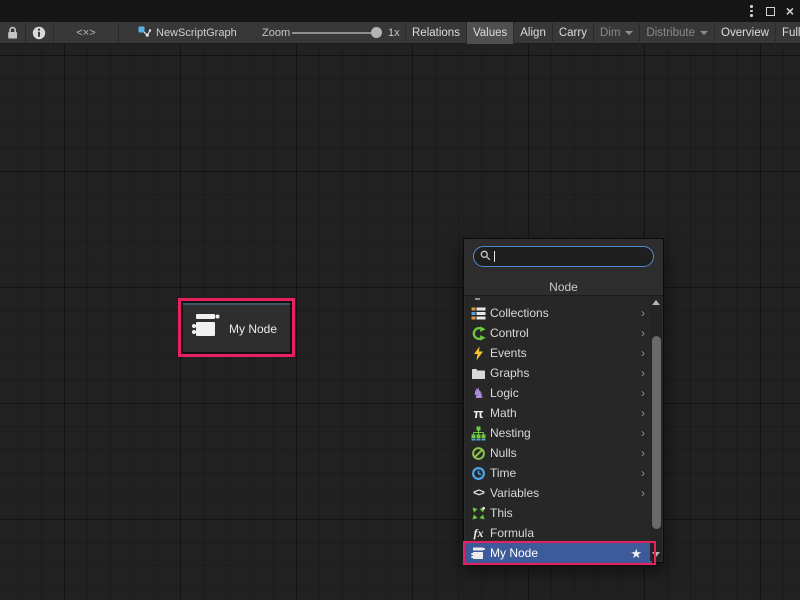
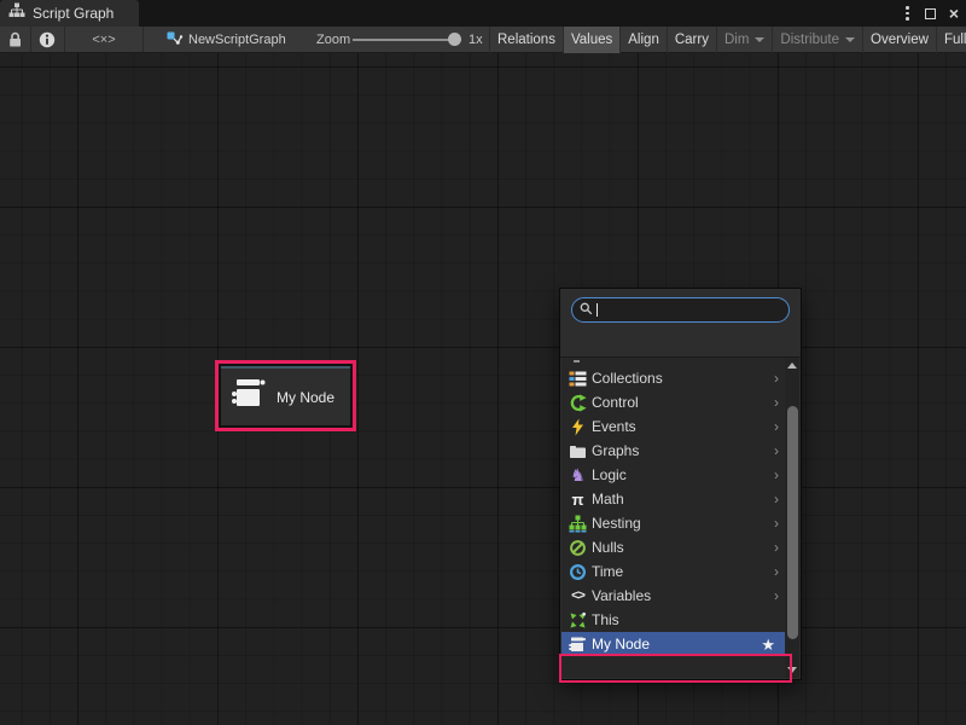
+ Script Graph
  ×
  <×>
  NewScriptGraph
  Zoom
  1x
  Relations
  Values
  Align
  Carry
  Dim
  Distribute
  Overview
  Full
  My Node
- Node
  Collections
  ›
  Control
  ›
  Events
  ›
  Graphs
  ›
  ♞
  Logic
  ›
  π
  Math
  ›
  Nesting
  ›
  Nulls
  ›
  Time
  ›
  <>
  Variables
  ›
  This
- fx
- Formula
  My Node
  ★
